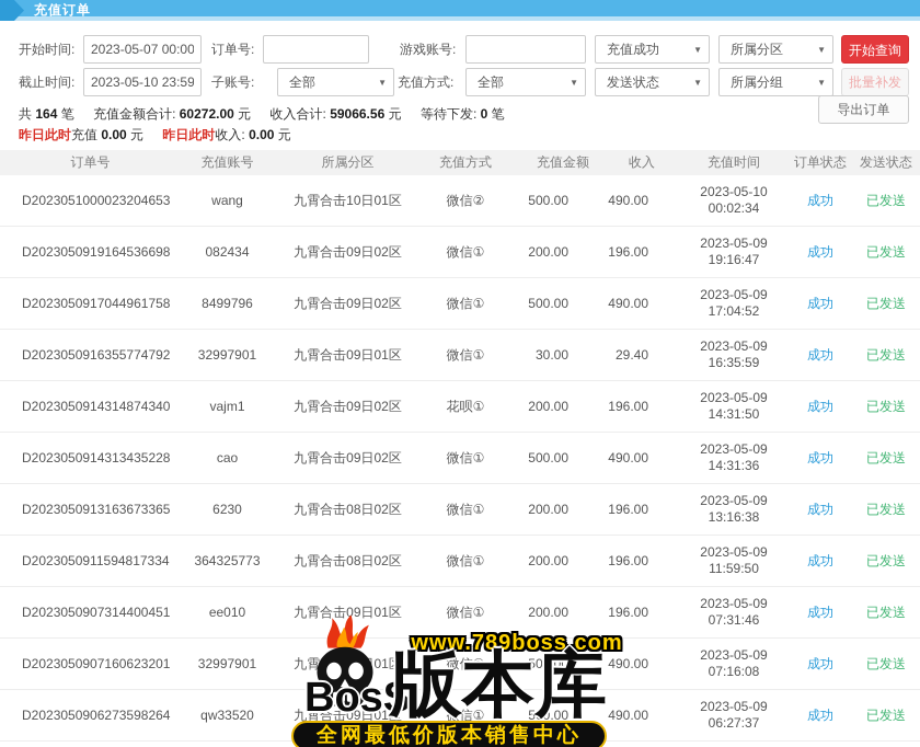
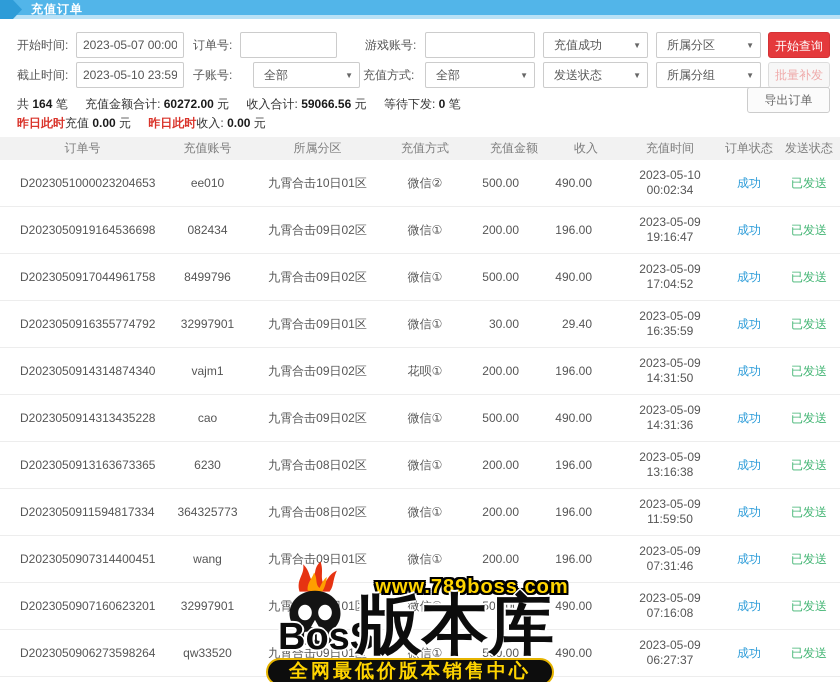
  充值订单
  开始时间:
  2023-05-07 00:00
  订单号:
  游戏账号:
  充值成功
  ▼
  所属分区
  ▼
  开始查询
  截止时间:
  2023-05-10 23:59
  子账号:
  全部
  ▼
  充值方式:
  全部
  ▼
  发送状态
  ▼
  所属分组
  ▼
  批量补发
  导出订单
  共 164 笔 充值金额合计: 60272.00 元 收入合计: 59066.56 元 等待下发: 0 笔
  昨日此时充值 0.00 元 昨日此时收入: 0.00 元
  订单号
  充值账号
  所属分区
  充值方式
  充值金额
  收入
  充值时间
  订单状态
  发送状态
  D2023051000023204653
- wang
+ ee010
  九霄合击10日01区
  微信②
  500.00
  490.00
  2023-05-10
  00:02:34
  成功
  已发送
  D2023050919164536698
  082434
  九霄合击09日02区
  微信①
  200.00
  196.00
  2023-05-09
  19:16:47
  成功
  已发送
  D2023050917044961758
  8499796
  九霄合击09日02区
  微信①
  500.00
  490.00
  2023-05-09
  17:04:52
  成功
  已发送
  D2023050916355774792
  32997901
  九霄合击09日01区
  微信①
  30.00
  29.40
  2023-05-09
  16:35:59
  成功
  已发送
  D2023050914314874340
  vajm1
  九霄合击09日02区
  花呗①
  200.00
  196.00
  2023-05-09
  14:31:50
  成功
  已发送
  D2023050914313435228
  cao
  九霄合击09日02区
  微信①
  500.00
  490.00
  2023-05-09
  14:31:36
  成功
  已发送
  D2023050913163673365
  6230
  九霄合击08日02区
  微信①
  200.00
  196.00
  2023-05-09
  13:16:38
  成功
  已发送
  D2023050911594817334
  364325773
  九霄合击08日02区
  微信①
  200.00
  196.00
  2023-05-09
  11:59:50
  成功
  已发送
  D2023050907314400451
- ee010
+ wang
  九霄合击09日01区
  微信①
  200.00
  196.00
  2023-05-09
  07:31:46
  成功
  已发送
  D2023050907160623201
  32997901
  微信①
  500.00
  490.00
  2023-05-09
  07:16:08
  成功
  已发送
  D2023050906273598264
  qw33520
  九霄合击09日01区
  微信①
  500.00
  490.00
  2023-05-09
  06:27:37
  成功
  已发送
  www.789boss.com
  BosS
  版本库
  全网最低价版本销售中心
